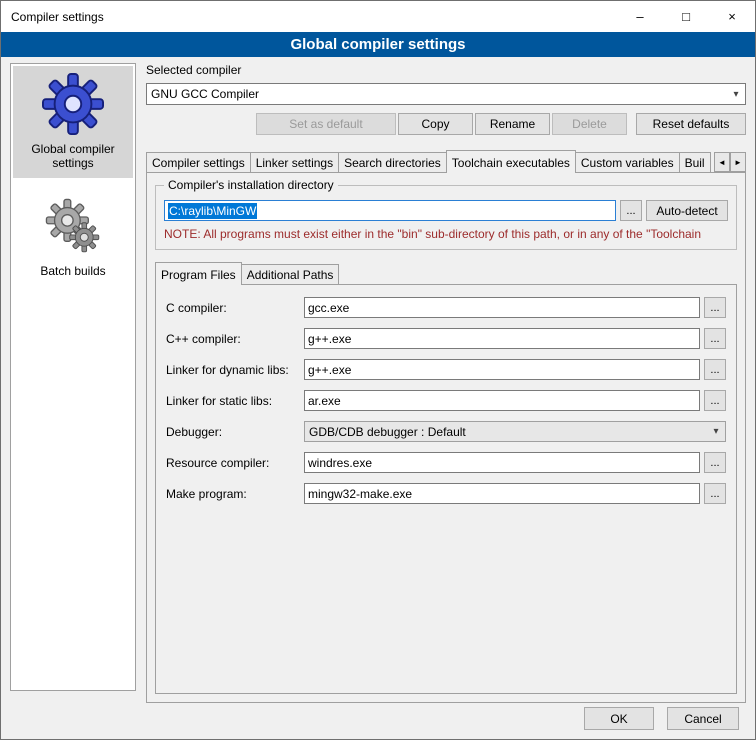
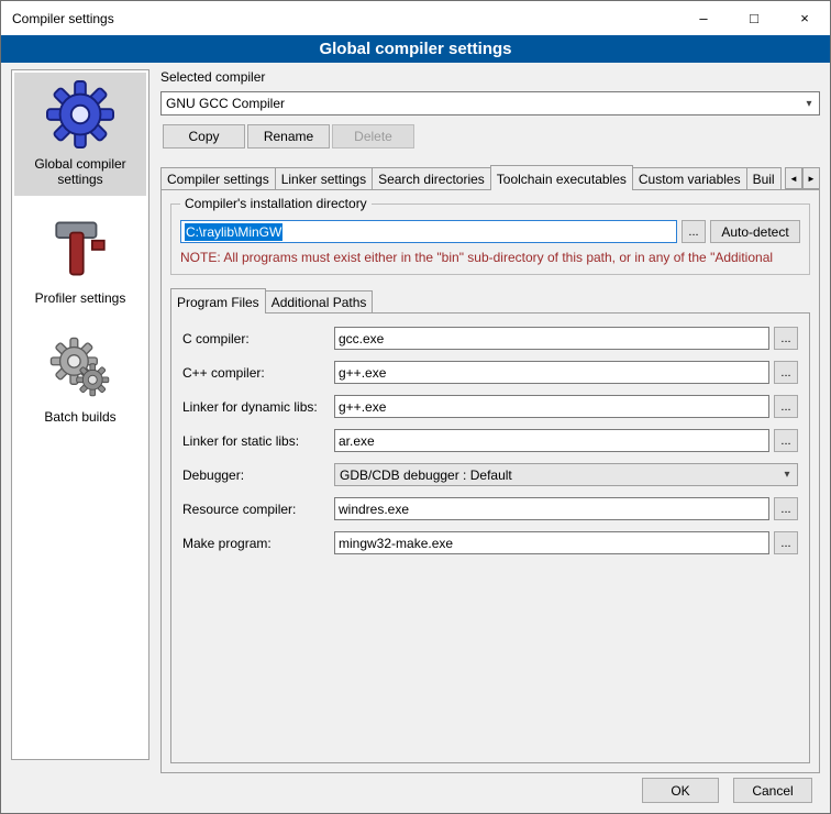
  Compiler settings
  –
  □
  ×
  Global compiler settings
  Global compiler settings
+ Profiler settings
  Batch builds
  Selected compiler
  GNU GCC Compiler
  ▾
- Set as default
  Copy
  Rename
  Delete
- Reset defaults
  Compiler settings
  Linker settings
  Search directories
  Toolchain executables
  Custom variables
  Buil
  ◄
  ►
  Compiler's installation directory
  C:\raylib\MinGW
  ...
  Auto-detect
- NOTE: All programs must exist either in the "bin" sub-directory of this path, or in any of the "Toolchain
+ NOTE: All programs must exist either in the "bin" sub-directory of this path, or in any of the "Additional
  Program Files
  Additional Paths
  C compiler:
  gcc.exe
  ...
  C++ compiler:
  g++.exe
  ...
  Linker for dynamic libs:
  g++.exe
  ...
  Linker for static libs:
  ar.exe
  ...
  Debugger:
  GDB/CDB debugger : Default
  ▾
  Resource compiler:
  windres.exe
  ...
  Make program:
  mingw32-make.exe
  ...
  OK
  Cancel
